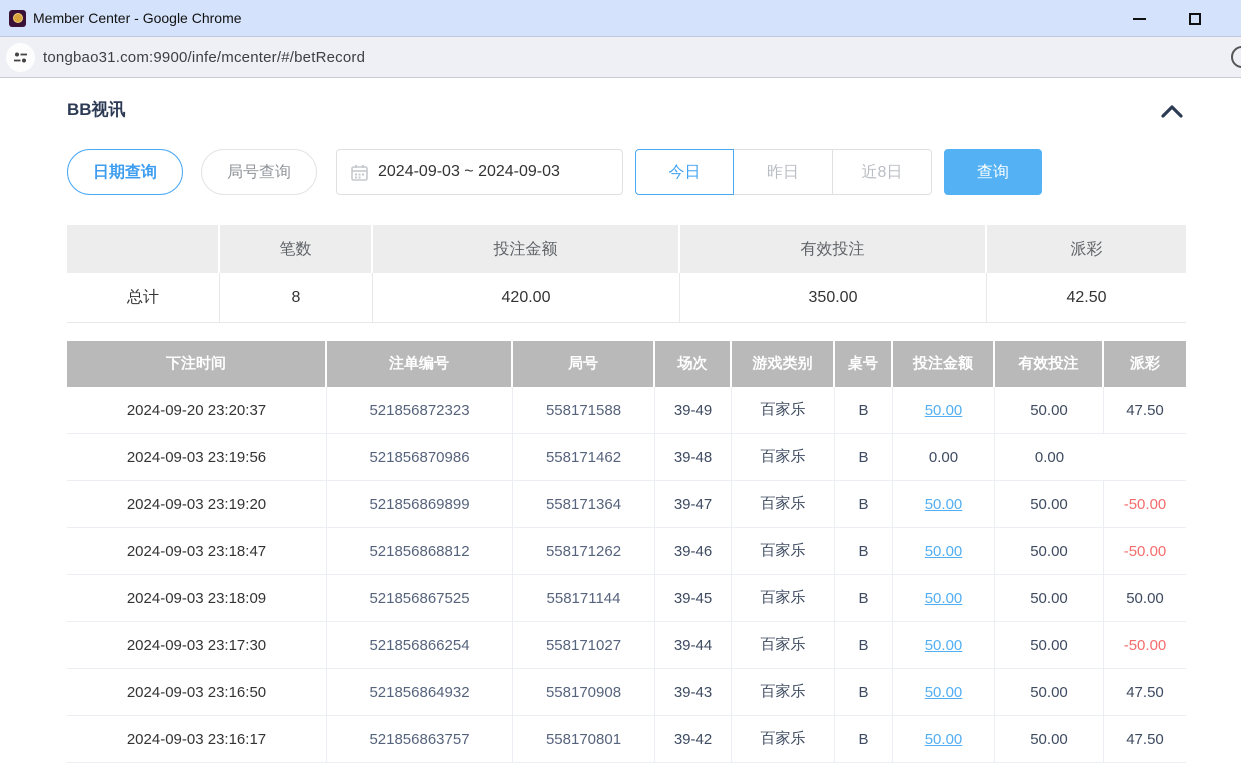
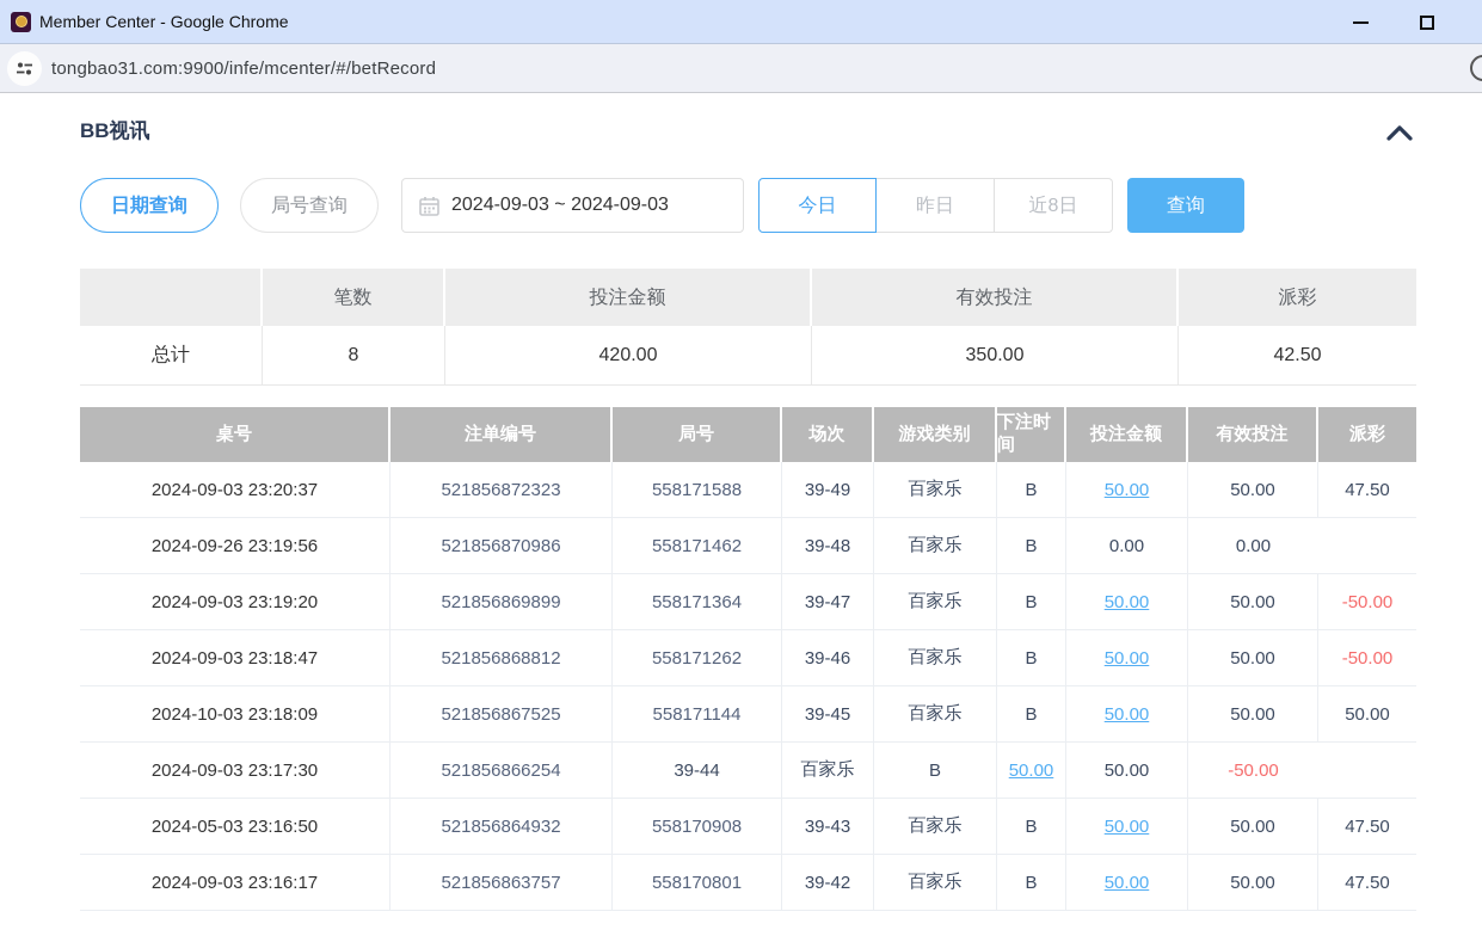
  Member Center - Google Chrome
  tongbao31.com:9900/infe/mcenter/#/betRecord
  BB视讯
  日期查询
  局号查询
  2024-09-03 ~ 2024-09-03
  今日
  昨日
  近8日
  查询
  笔数
  投注金额
  有效投注
  派彩
  总计
  8
  420.00
  350.00
  42.50
- 下注时间
+ 桌号
  注单编号
  局号
  场次
  游戏类别
- 桌号
+ 下注时间
  投注金额
  有效投注
  派彩
- 2024-09-20 23:20:37
+ 2024-09-03 23:20:37
  521856872323
  558171588
  39-49
  百家乐
  B
  50.00
  50.00
  47.50
- 2024-09-03 23:19:56
+ 2024-09-26 23:19:56
  521856870986
  558171462
  39-48
  百家乐
  B
  0.00
  0.00
  2024-09-03 23:19:20
  521856869899
  558171364
  39-47
  百家乐
  B
  50.00
  50.00
  -50.00
  2024-09-03 23:18:47
  521856868812
  558171262
  39-46
  百家乐
  B
  50.00
  50.00
  -50.00
- 2024-09-03 23:18:09
+ 2024-10-03 23:18:09
  521856867525
  558171144
  39-45
  百家乐
  B
  50.00
  50.00
  50.00
  2024-09-03 23:17:30
  521856866254
- 558171027
  39-44
  百家乐
  B
  50.00
  50.00
  -50.00
- 2024-09-03 23:16:50
+ 2024-05-03 23:16:50
  521856864932
  558170908
  39-43
  百家乐
  B
  50.00
  50.00
  47.50
  2024-09-03 23:16:17
  521856863757
  558170801
  39-42
  百家乐
  B
  50.00
  50.00
  47.50
